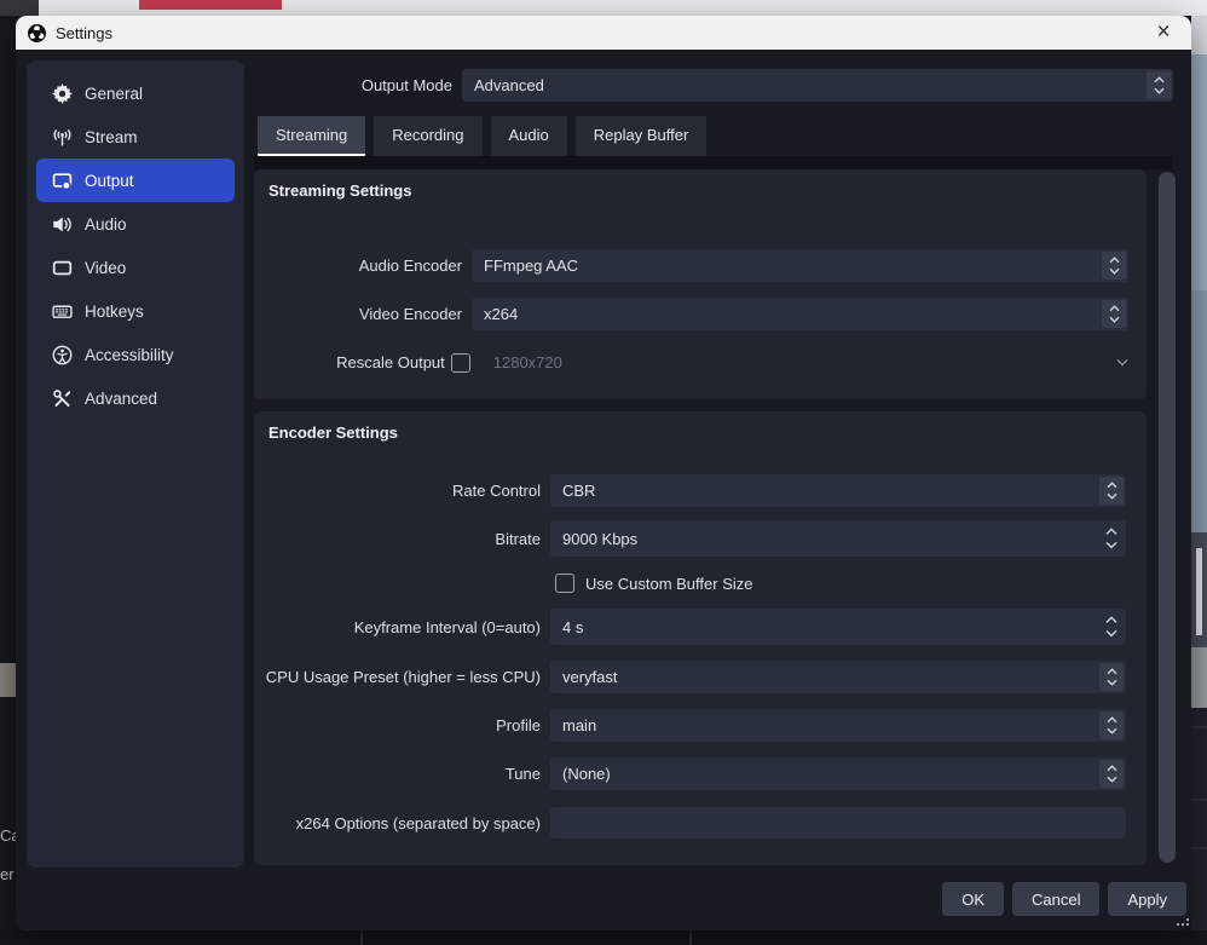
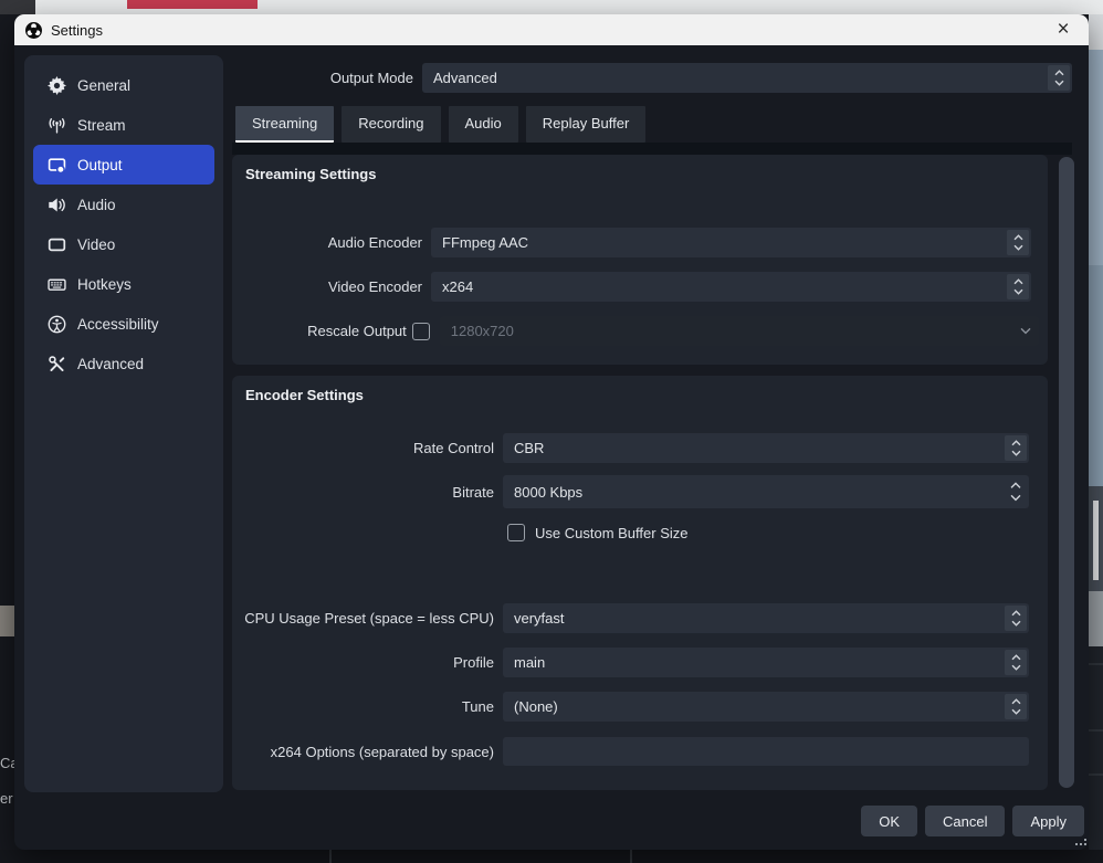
  er
  Settings
  ×
  General
  Stream
  Output
  Audio
  Video
  Hotkeys
  Accessibility
  Advanced
  Output Mode
  Advanced
  Streaming
  Recording
  Audio
  Replay Buffer
  Streaming Settings
  Audio Encoder
  FFmpeg AAC
  Video Encoder
  x264
  Rescale Output
  1280x720
  Encoder Settings
  Rate Control
  CBR
  Bitrate
- 9000 Kbps
+ 8000 Kbps
  Use Custom Buffer Size
- Keyframe Interval (0=auto)
- 4 s
- CPU Usage Preset (higher = less CPU)
+ CPU Usage Preset (space = less CPU)
  veryfast
  Profile
  main
  Tune
  (None)
  x264 Options (separated by space)
  OK
  Cancel
  Apply
